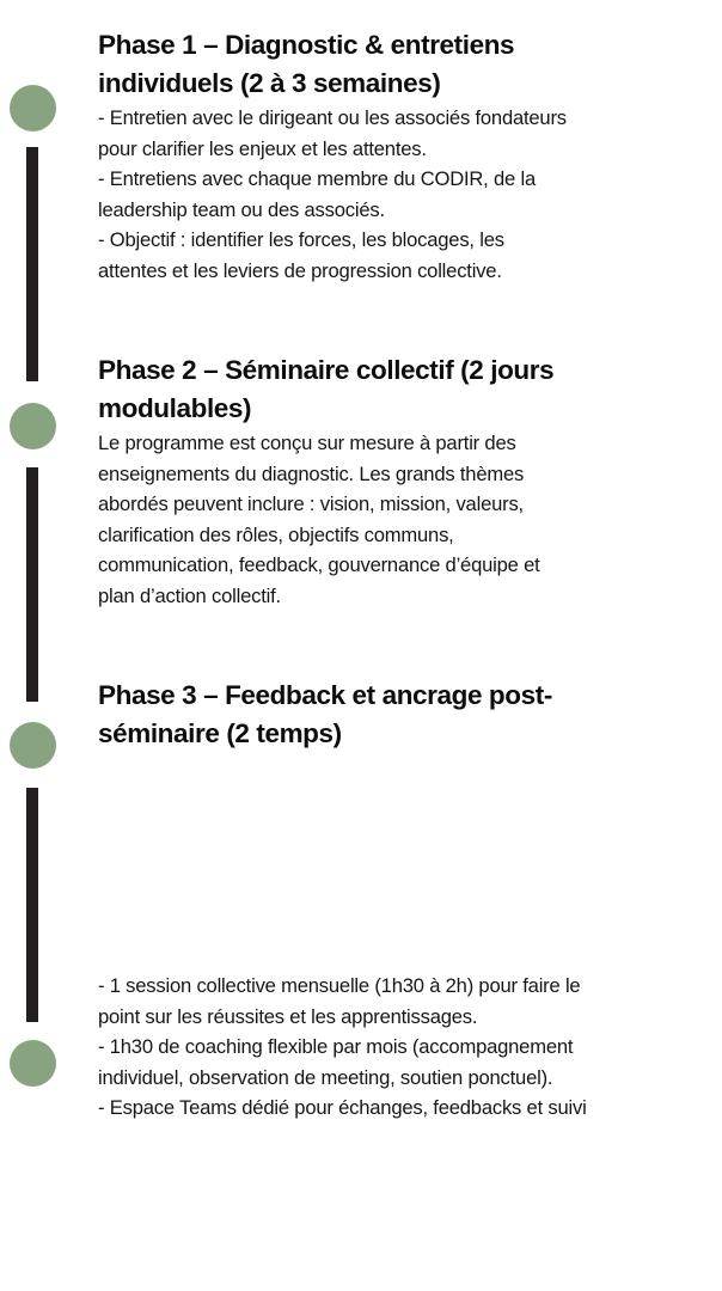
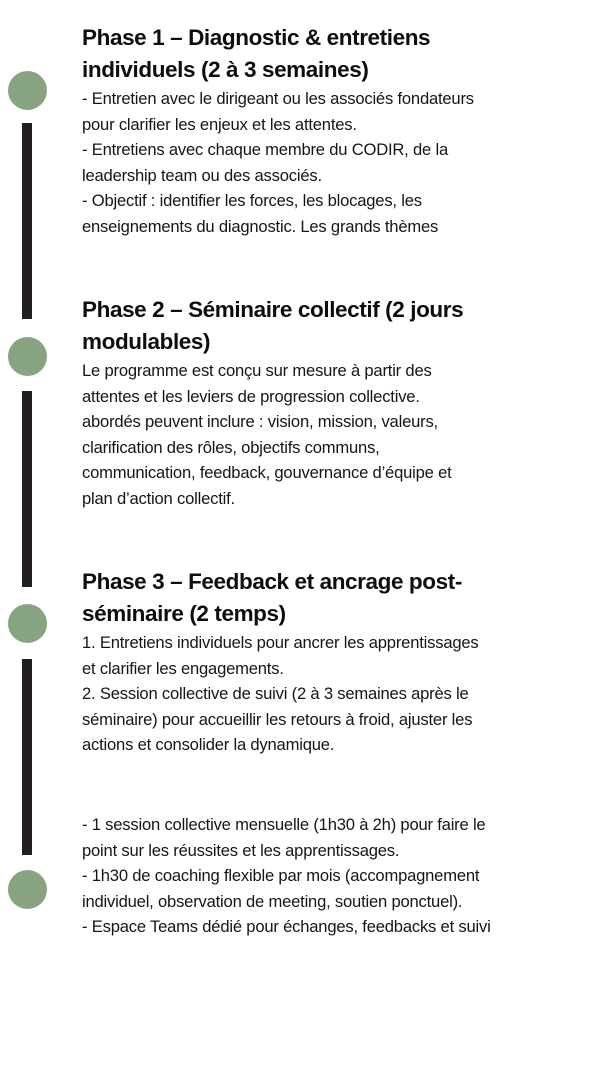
  Phase 1 – Diagnostic & entretiens
  individuels (2 à 3 semaines)
  - Entretien avec le dirigeant ou les associés fondateurs
  pour clarifier les enjeux et les attentes.
  - Entretiens avec chaque membre du CODIR, de la
  leadership team ou des associés.
  - Objectif : identifier les forces, les blocages, les
- attentes et les leviers de progression collective.
+ enseignements du diagnostic. Les grands thèmes
  Phase 2 – Séminaire collectif (2 jours
  modulables)
  Le programme est conçu sur mesure à partir des
- enseignements du diagnostic. Les grands thèmes
+ attentes et les leviers de progression collective.
  abordés peuvent inclure : vision, mission, valeurs,
  clarification des rôles, objectifs communs,
  communication, feedback, gouvernance d’équipe et
  plan d’action collectif.
  Phase 3 – Feedback et ancrage post-
  séminaire (2 temps)
+ 1. Entretiens individuels pour ancrer les apprentissages
+ et clarifier les engagements.
+ 2. Session collective de suivi (2 à 3 semaines après le
+ séminaire) pour accueillir les retours à froid, ajuster les
+ actions et consolider la dynamique.
  - 1 session collective mensuelle (1h30 à 2h) pour faire le
  point sur les réussites et les apprentissages.
  - 1h30 de coaching flexible par mois (accompagnement
  individuel, observation de meeting, soutien ponctuel).
  - Espace Teams dédié pour échanges, feedbacks et suivi
